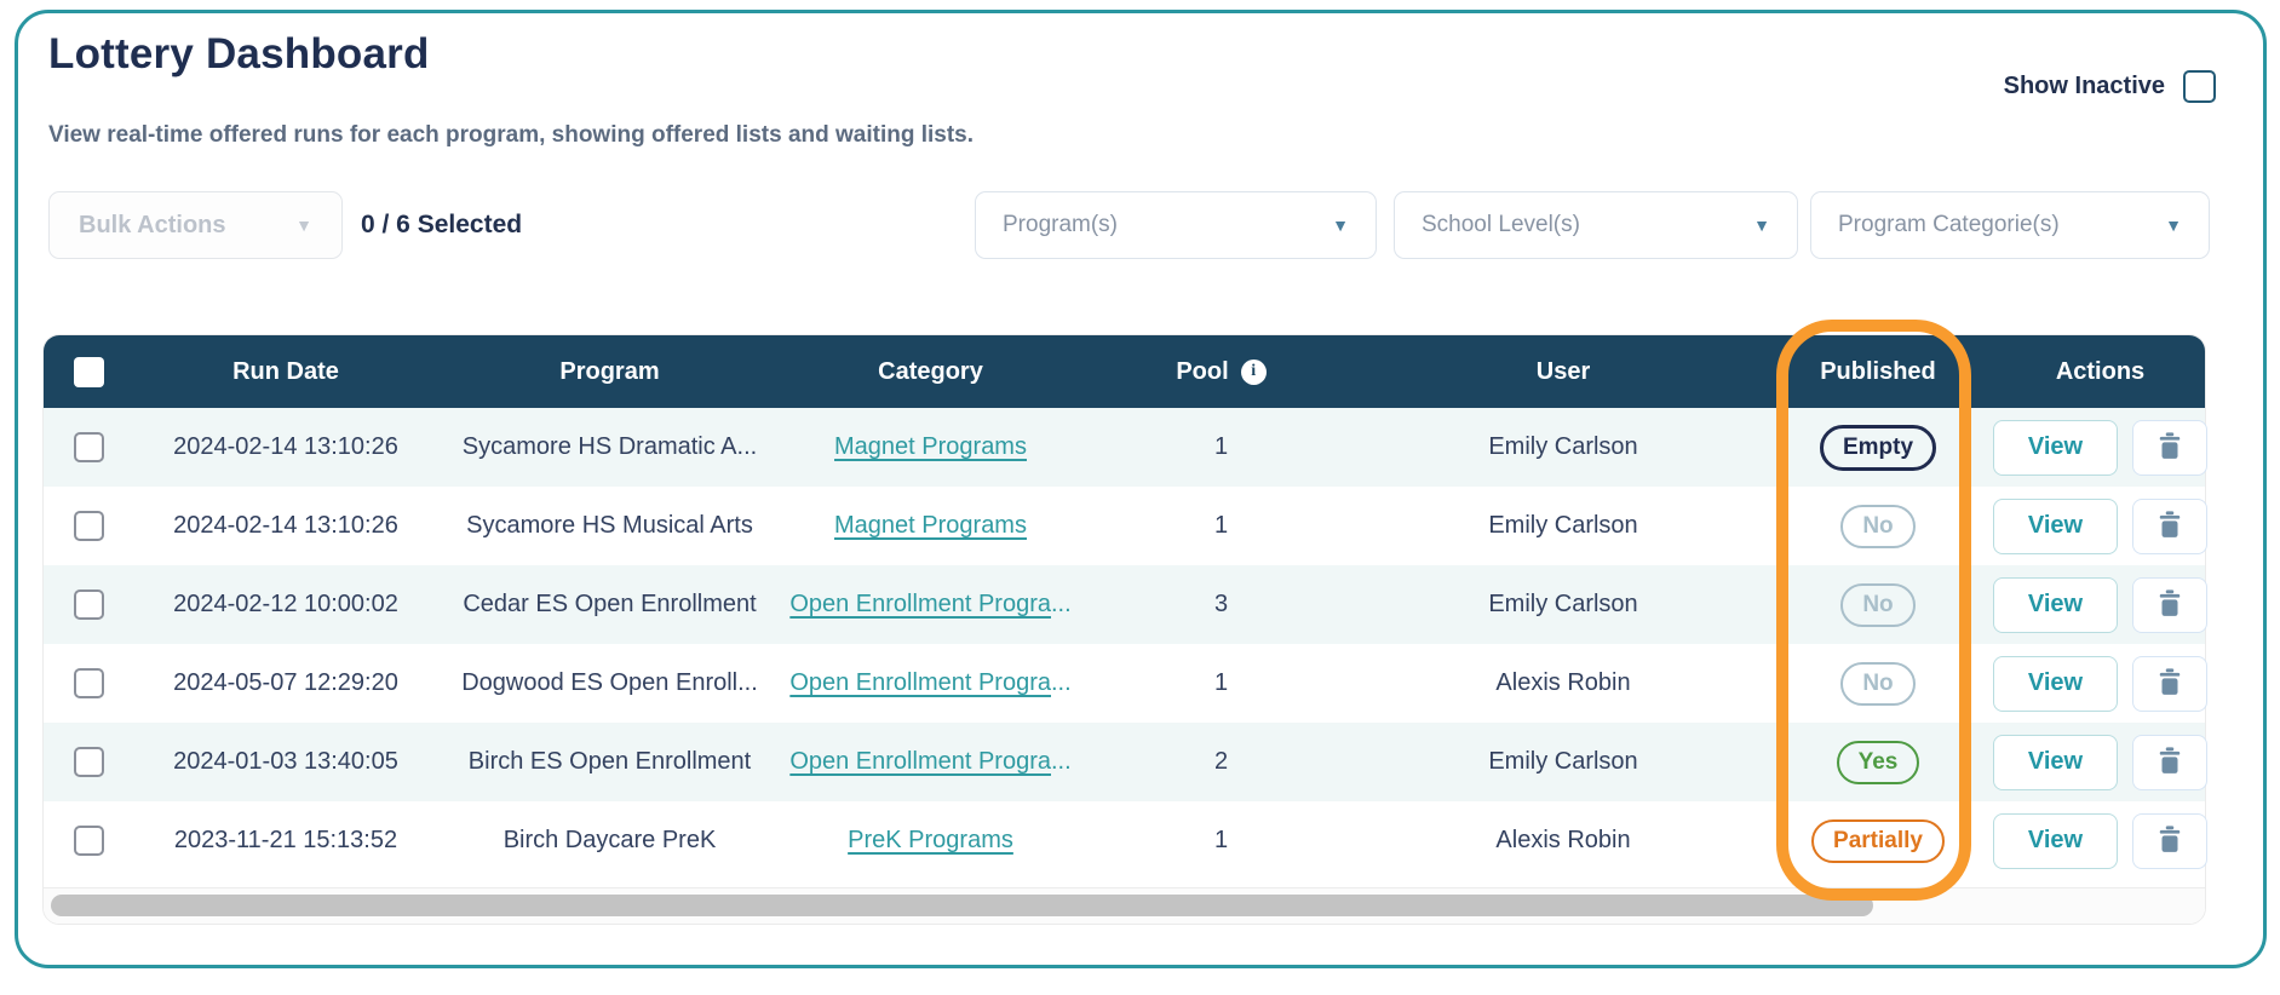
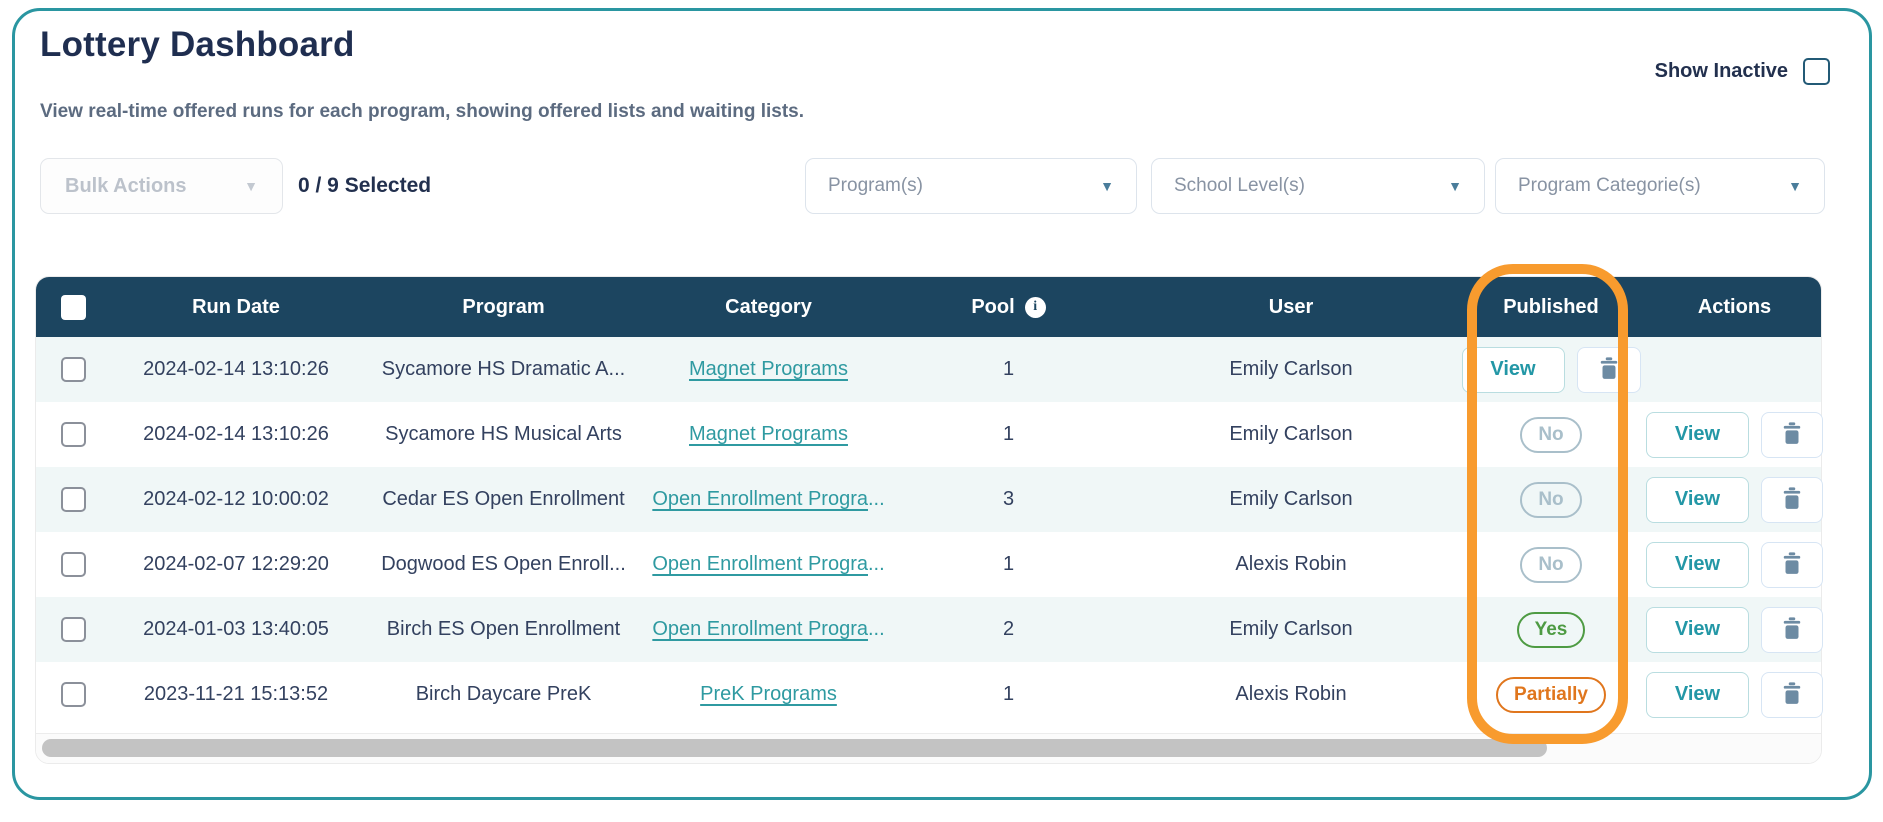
  Lottery Dashboard
  Show Inactive
  View real-time offered runs for each program, showing offered lists and waiting lists.
  Bulk Actions
  ▼
- 0 / 6 Selected
+ 0 / 9 Selected
  Program(s)
  ▼
  School Level(s)
  ▼
  Program Categorie(s)
  ▼
  Run Date
  Program
  Category
  Pool
  i
  User
  Published
  Actions
  2024-02-14 13:10:26
  Sycamore HS Dramatic A...
  Magnet Programs
  1
  Emily Carlson
- Empty
  View
  2024-02-14 13:10:26
  Sycamore HS Musical Arts
  Magnet Programs
  1
  Emily Carlson
  No
  View
  2024-02-12 10:00:02
  Cedar ES Open Enrollment
  Open Enrollment Progra...
  3
  Emily Carlson
  No
  View
- 2024-05-07 12:29:20
+ 2024-02-07 12:29:20
  Dogwood ES Open Enroll...
  Open Enrollment Progra...
  1
  Alexis Robin
  No
  View
  2024-01-03 13:40:05
  Birch ES Open Enrollment
  Open Enrollment Progra...
  2
  Emily Carlson
  Yes
  View
  2023-11-21 15:13:52
  Birch Daycare PreK
  PreK Programs
  1
  Alexis Robin
  Partially
  View
